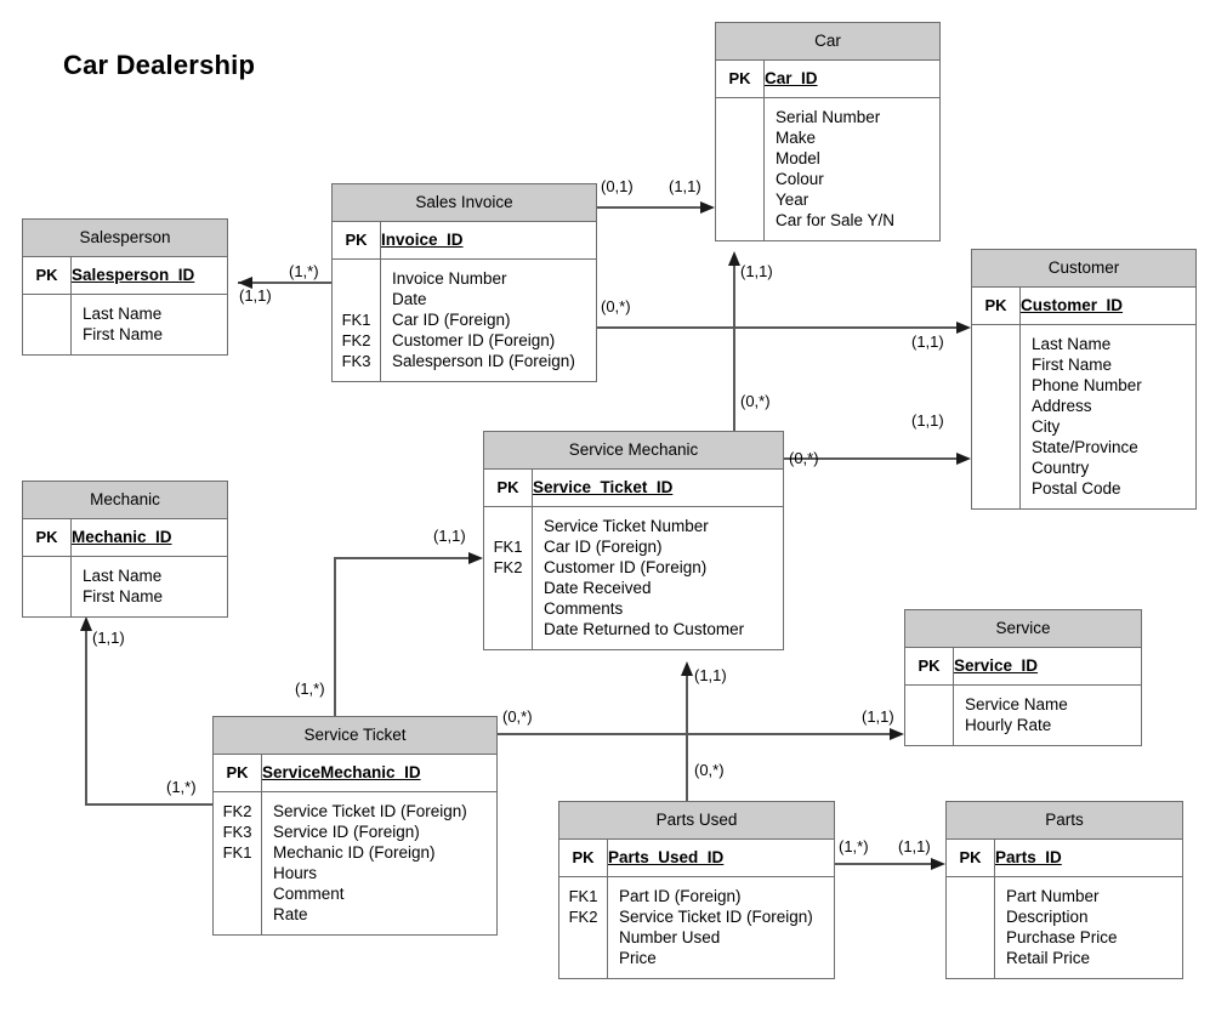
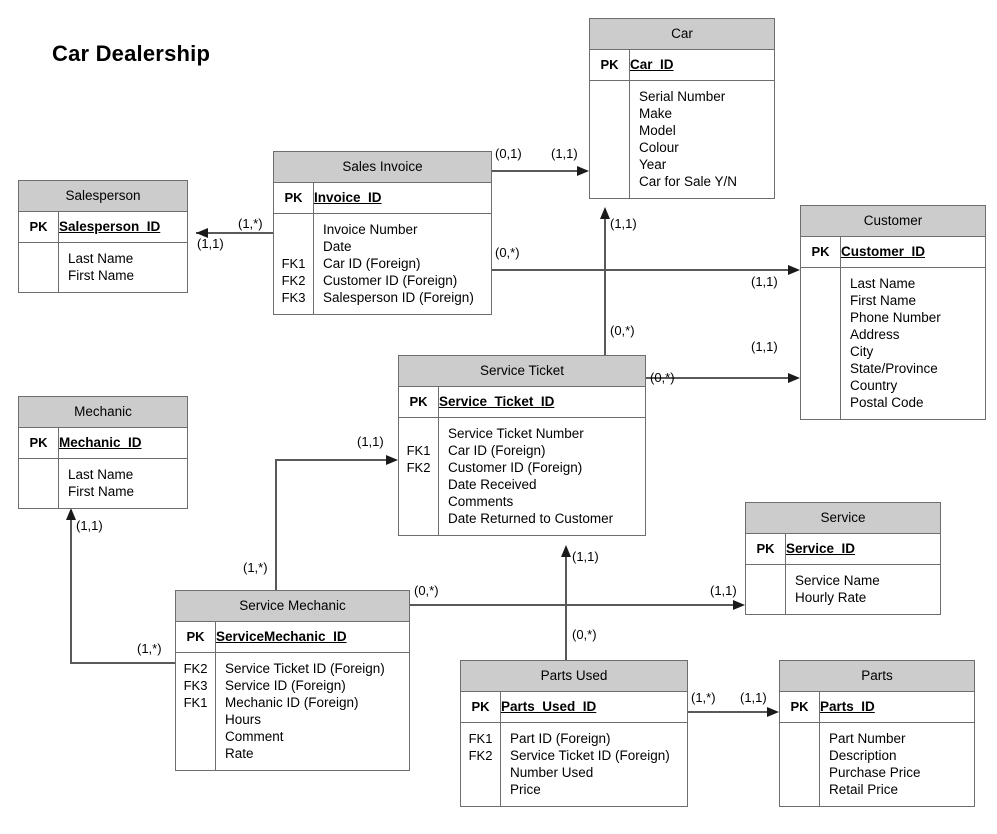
  Car Dealership
  Salesperson
  PK
  Salesperson_ID
  Last Name
  First Name
  Sales Invoice
  PK
  FK1
  FK2
  FK3
  Invoice_ID
  Invoice Number
  Date
  Car ID (Foreign)
  Customer ID (Foreign)
  Salesperson ID (Foreign)
  Car
  PK
  Car_ID
  Serial Number
  Make
  Model
  Colour
  Year
  Car for Sale Y/N
  Customer
  PK
  Customer_ID
  Last Name
  First Name
  Phone Number
  Address
  City
  State/Province
  Country
  Postal Code
- Service Mechanic
+ Service Ticket
  PK
  FK1
  FK2
  Service_Ticket_ID
  Service Ticket Number
  Car ID (Foreign)
  Customer ID (Foreign)
  Date Received
  Comments
  Date Returned to Customer
  Mechanic
  PK
  Mechanic_ID
  Last Name
  First Name
  Service
  PK
  Service_ID
  Service Name
  Hourly Rate
- Service Ticket
+ Service Mechanic
  PK
  FK2
  FK3
  FK1
  ServiceMechanic_ID
  Service Ticket ID (Foreign)
  Service ID (Foreign)
  Mechanic ID (Foreign)
  Hours
  Comment
  Rate
  Parts Used
  PK
  FK1
  FK2
  Parts_Used_ID
  Part ID (Foreign)
  Service Ticket ID (Foreign)
  Number Used
  Price
  Parts
  PK
  Parts_ID
  Part Number
  Description
  Purchase Price
  Retail Price
  (1,*)
  (1,1)
  (0,1)
  (1,1)
  (0,*)
  (1,1)
  (1,1)
  (0,*)
  (0,*)
  (1,1)
  (1,1)
  (1,*)
  (1,1)
  (1,*)
  (0,*)
  (1,1)
  (1,1)
  (0,*)
  (1,*)
  (1,1)
